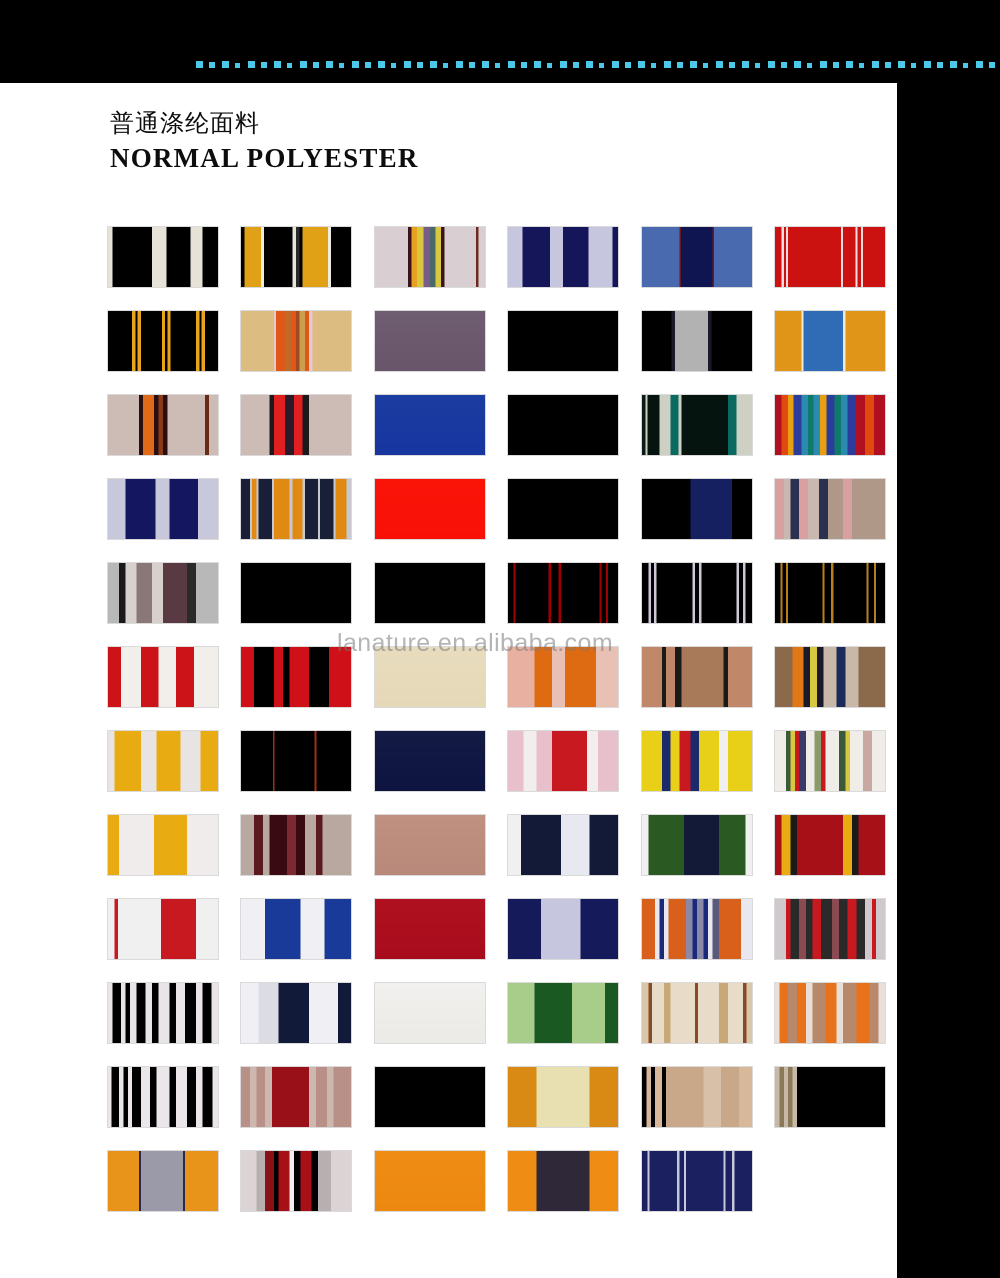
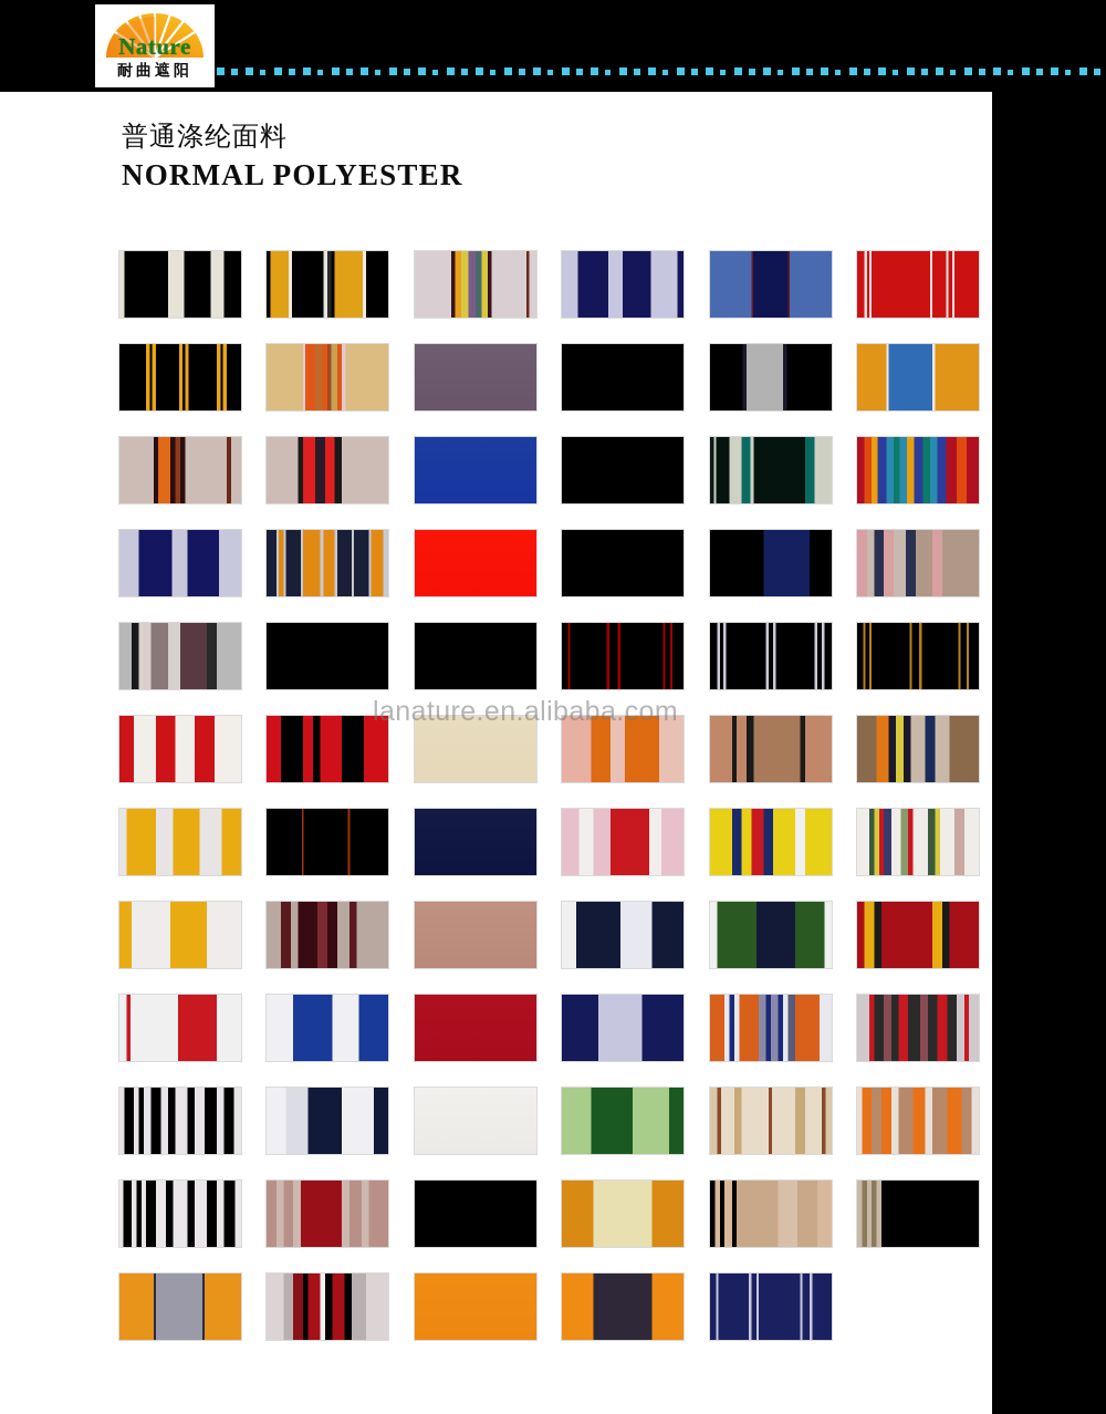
+ Nature
+ 耐曲遮阳
  普通涤纶面料
  NORMAL POLYESTER
  lanature.en.alibaba.com
